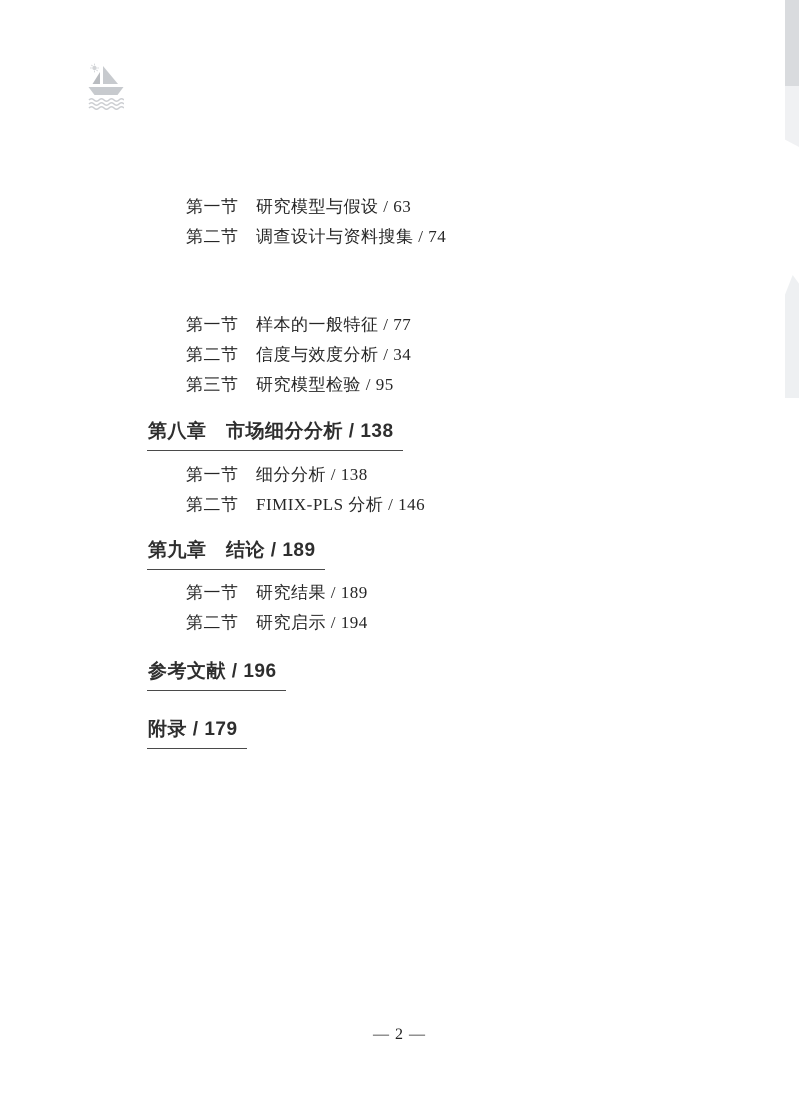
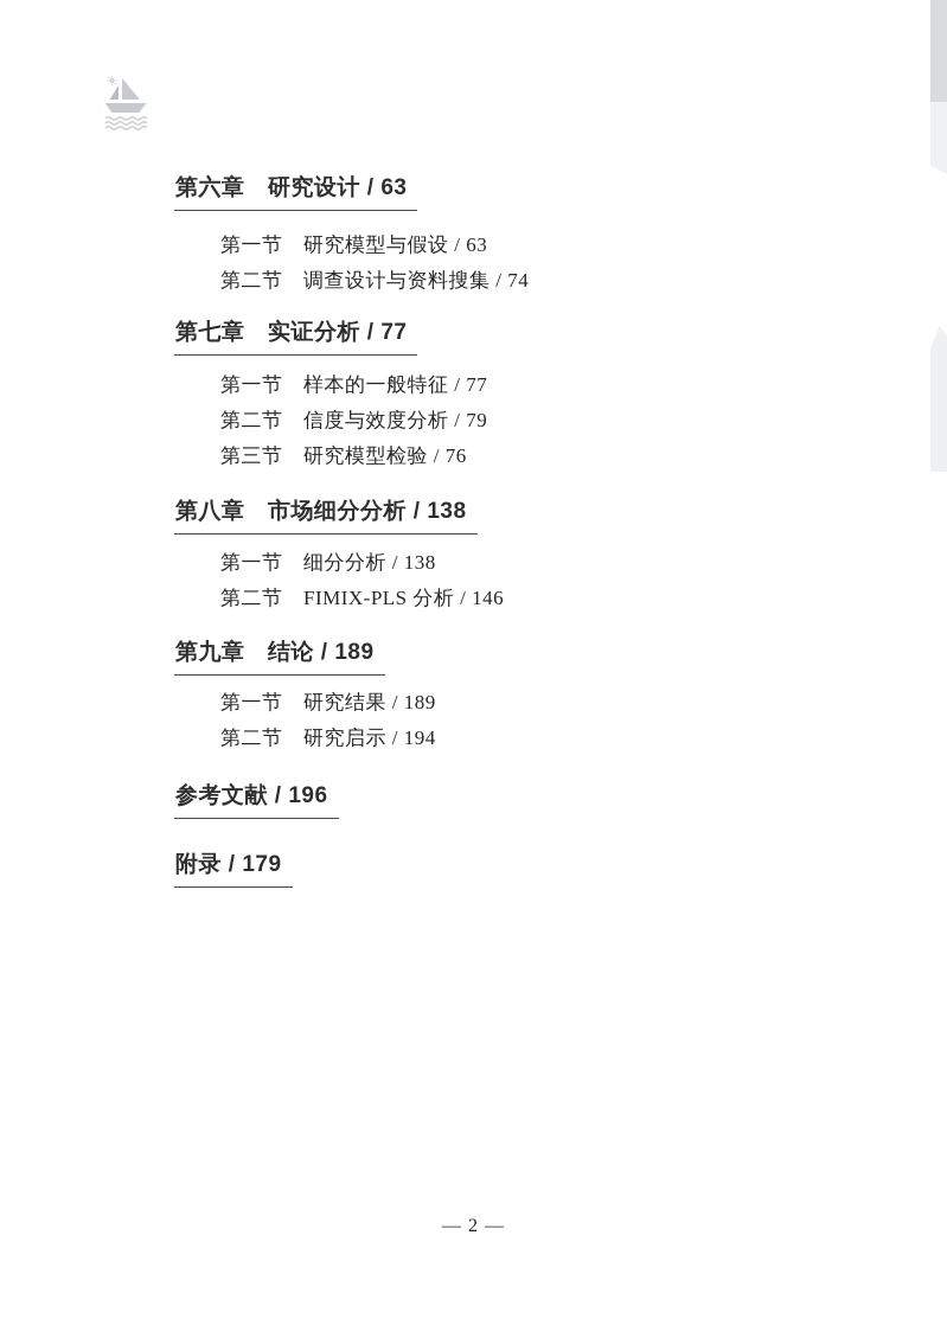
+ 第六章 研究设计 / 63
  第一节 研究模型与假设 / 63
  第二节 调查设计与资料搜集 / 74
+ 第七章 实证分析 / 77
  第一节 样本的一般特征 / 77
- 第二节 信度与效度分析 / 34
+ 第二节 信度与效度分析 / 79
- 第三节 研究模型检验 / 95
+ 第三节 研究模型检验 / 76
  第八章 市场细分分析 / 138
  第一节 细分分析 / 138
  第二节 FIMIX-PLS 分析 / 146
  第九章 结论 / 189
  第一节 研究结果 / 189
  第二节 研究启示 / 194
  参考文献 / 196
  附录 / 179
  — 2 —
